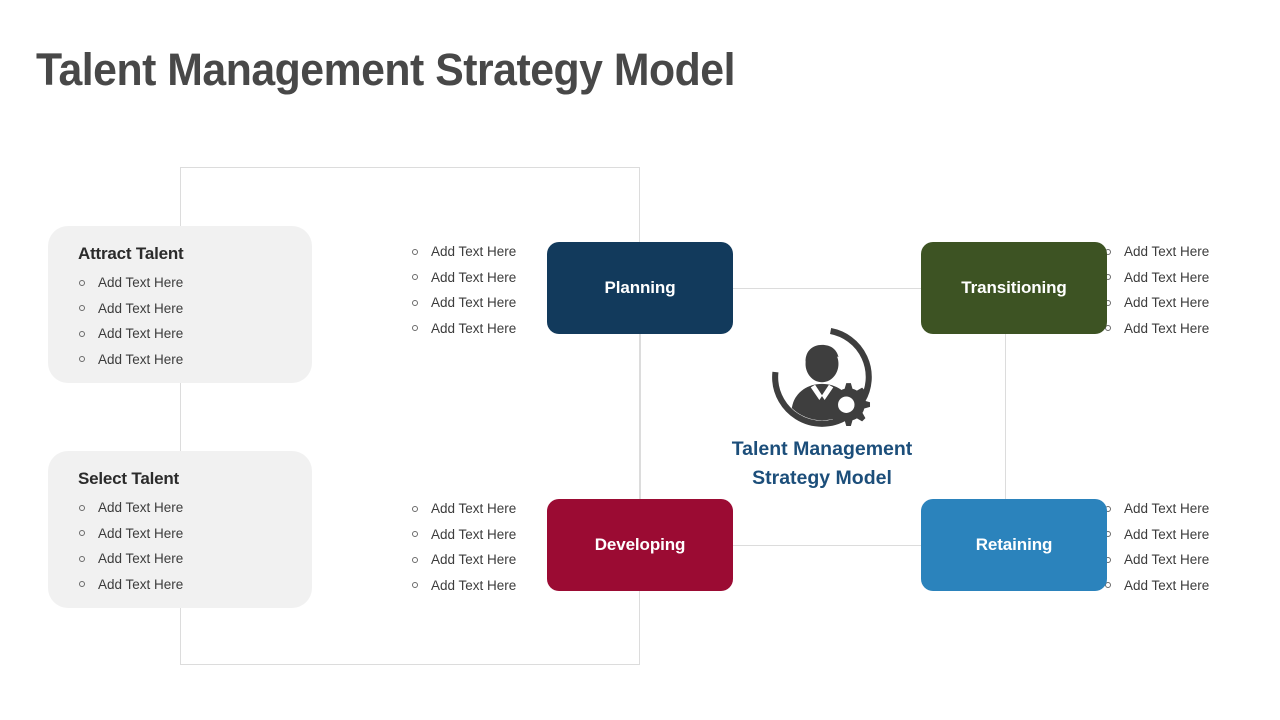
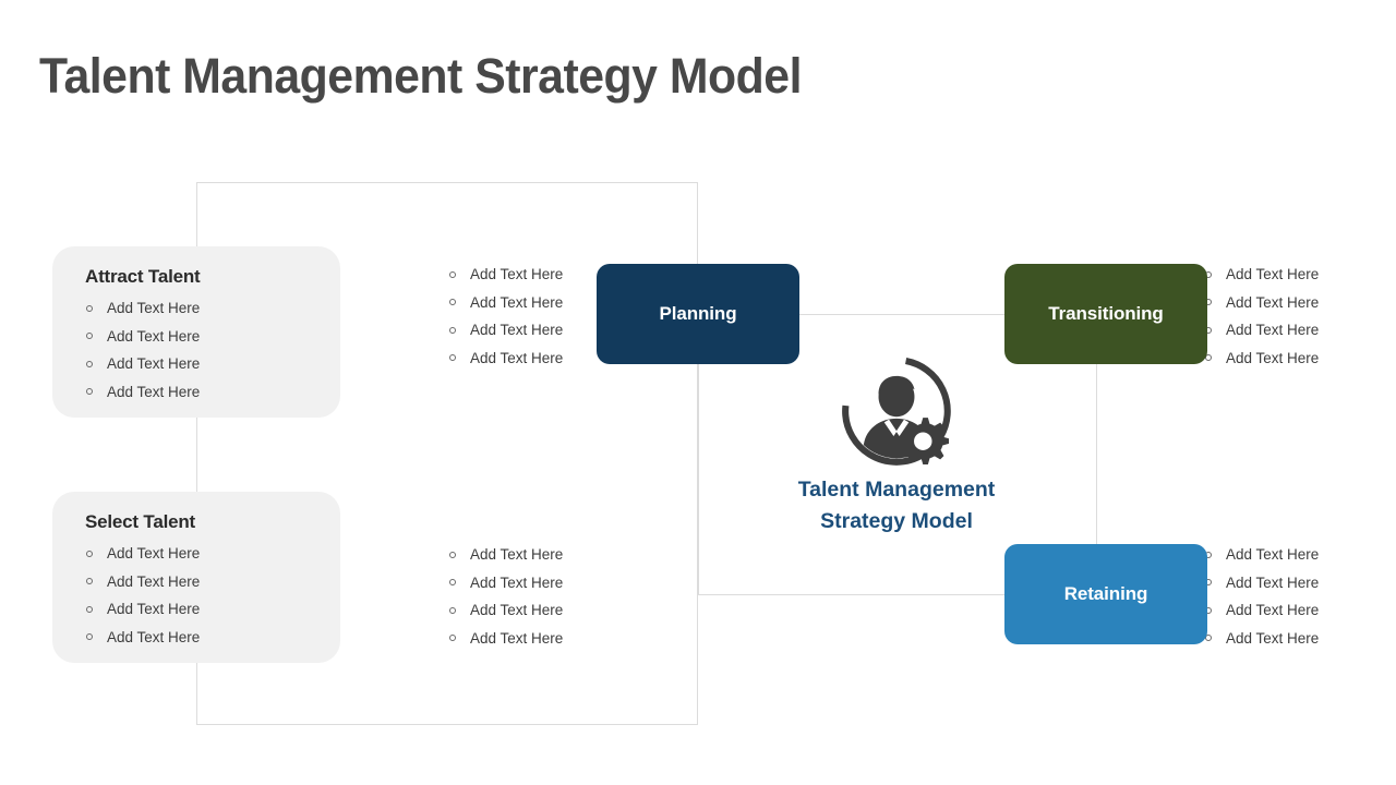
  Talent Management Strategy Model
  Attract Talent
  Add Text Here
  Add Text Here
  Add Text Here
  Add Text Here
  Select Talent
  Add Text Here
  Add Text Here
  Add Text Here
  Add Text Here
  Add Text Here
  Add Text Here
  Add Text Here
  Add Text Here
  Add Text Here
  Add Text Here
  Add Text Here
  Add Text Here
  Add Text Here
  Add Text Here
  Add Text Here
  Add Text Here
  Add Text Here
  Add Text Here
  Add Text Here
  Add Text Here
  Planning
  Transitioning
- Developing
  Retaining
  Talent Management
  Strategy Model
